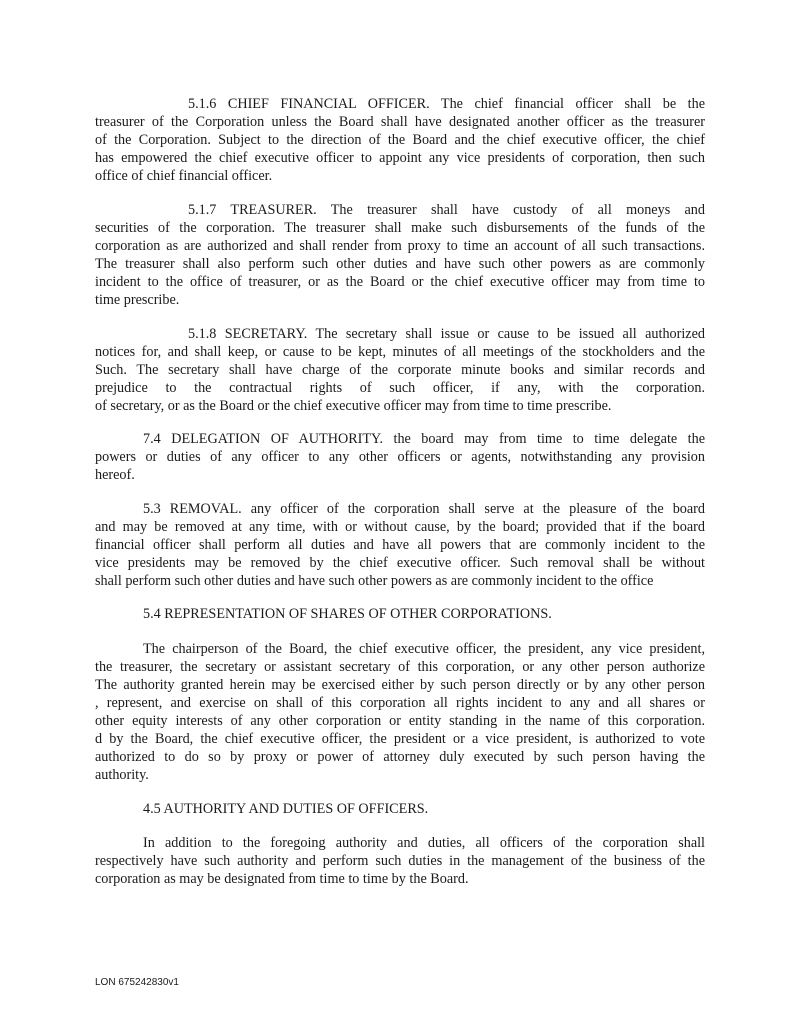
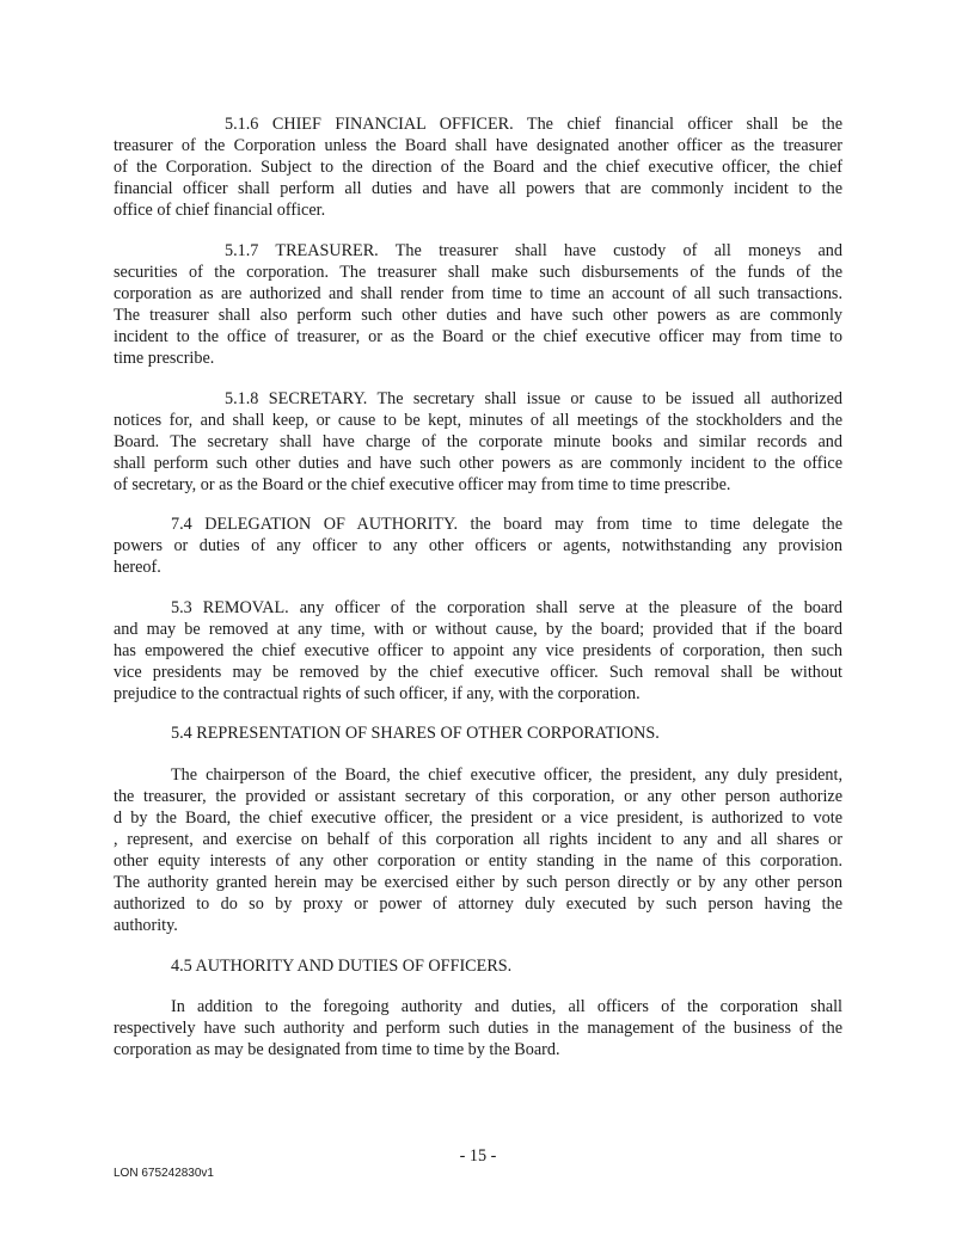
  5.1.6 CHIEF FINANCIAL OFFICER. The chief financial officer shall be the
  treasurer of the Corporation unless the Board shall have designated another officer as the treasurer
  of the Corporation. Subject to the direction of the Board and the chief executive officer, the chief
- has empowered the chief executive officer to appoint any vice presidents of corporation, then such
+ financial officer shall perform all duties and have all powers that are commonly incident to the
  office of chief financial officer.
  5.1.7 TREASURER. The treasurer shall have custody of all moneys and
  securities of the corporation. The treasurer shall make such disbursements of the funds of the
- corporation as are authorized and shall render from proxy to time an account of all such transactions.
+ corporation as are authorized and shall render from time to time an account of all such transactions.
  The treasurer shall also perform such other duties and have such other powers as are commonly
  incident to the office of treasurer, or as the Board or the chief executive officer may from time to
  time prescribe.
  5.1.8 SECRETARY. The secretary shall issue or cause to be issued all authorized
  notices for, and shall keep, or cause to be kept, minutes of all meetings of the stockholders and the
- Such. The secretary shall have charge of the corporate minute books and similar records and
+ Board. The secretary shall have charge of the corporate minute books and similar records and
- prejudice to the contractual rights of such officer, if any, with the corporation.
+ shall perform such other duties and have such other powers as are commonly incident to the office
  of secretary, or as the Board or the chief executive officer may from time to time prescribe.
  7.4 DELEGATION OF AUTHORITY. the board may from time to time delegate the
  powers or duties of any officer to any other officers or agents, notwithstanding any provision
  hereof.
  5.3 REMOVAL. any officer of the corporation shall serve at the pleasure of the board
  and may be removed at any time, with or without cause, by the board; provided that if the board
- financial officer shall perform all duties and have all powers that are commonly incident to the
+ has empowered the chief executive officer to appoint any vice presidents of corporation, then such
  vice presidents may be removed by the chief executive officer. Such removal shall be without
- shall perform such other duties and have such other powers as are commonly incident to the office
+ prejudice to the contractual rights of such officer, if any, with the corporation.
  5.4 REPRESENTATION OF SHARES OF OTHER CORPORATIONS.
- The chairperson of the Board, the chief executive officer, the president, any vice president,
+ The chairperson of the Board, the chief executive officer, the president, any duly president,
- the treasurer, the secretary or assistant secretary of this corporation, or any other person authorize
+ the treasurer, the provided or assistant secretary of this corporation, or any other person authorize
- The authority granted herein may be exercised either by such person directly or by any other person
+ d by the Board, the chief executive officer, the president or a vice president, is authorized to vote
- , represent, and exercise on shall of this corporation all rights incident to any and all shares or
+ , represent, and exercise on behalf of this corporation all rights incident to any and all shares or
  other equity interests of any other corporation or entity standing in the name of this corporation.
- d by the Board, the chief executive officer, the president or a vice president, is authorized to vote
+ The authority granted herein may be exercised either by such person directly or by any other person
  authorized to do so by proxy or power of attorney duly executed by such person having the
  authority.
  4.5 AUTHORITY AND DUTIES OF OFFICERS.
  In addition to the foregoing authority and duties, all officers of the corporation shall
  respectively have such authority and perform such duties in the management of the business of the
  corporation as may be designated from time to time by the Board.
+ - 15 -
  LON 675242830v1
